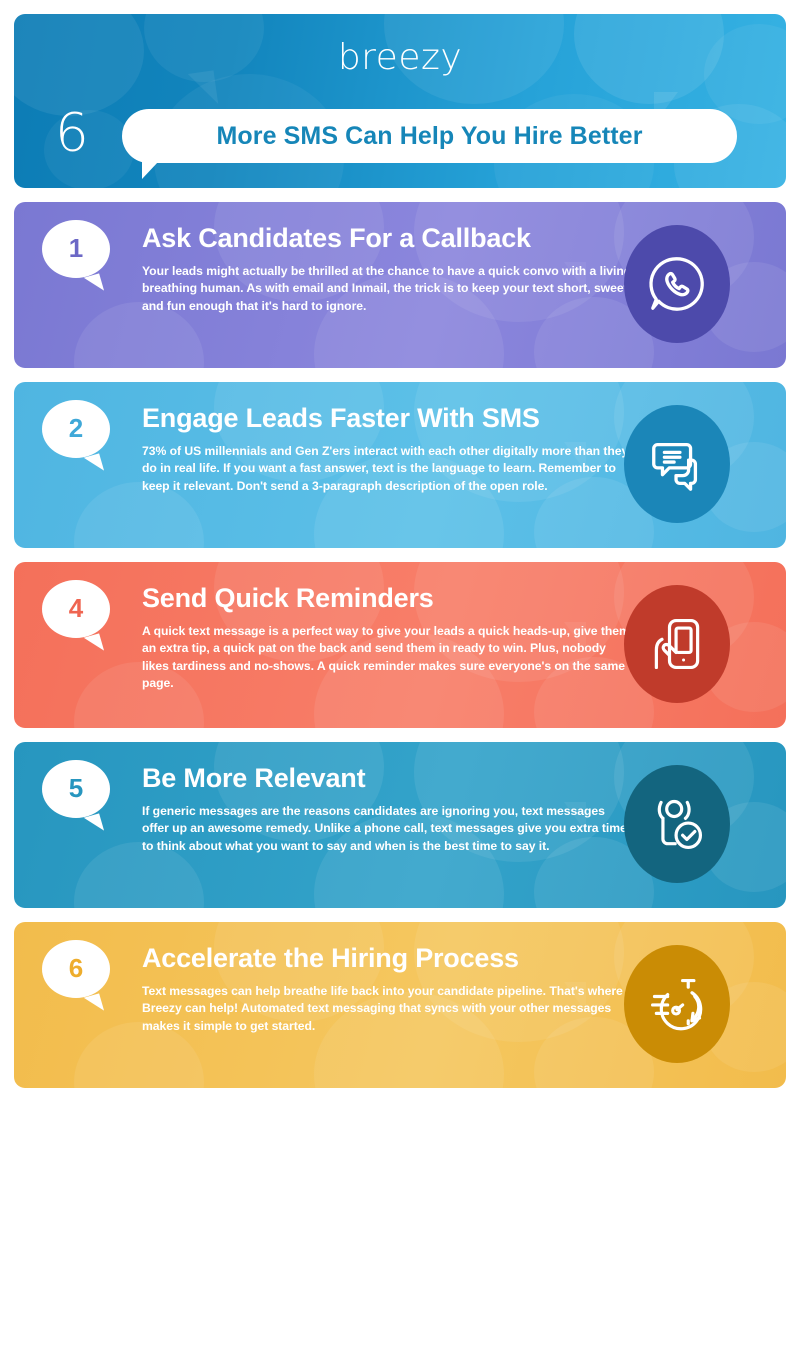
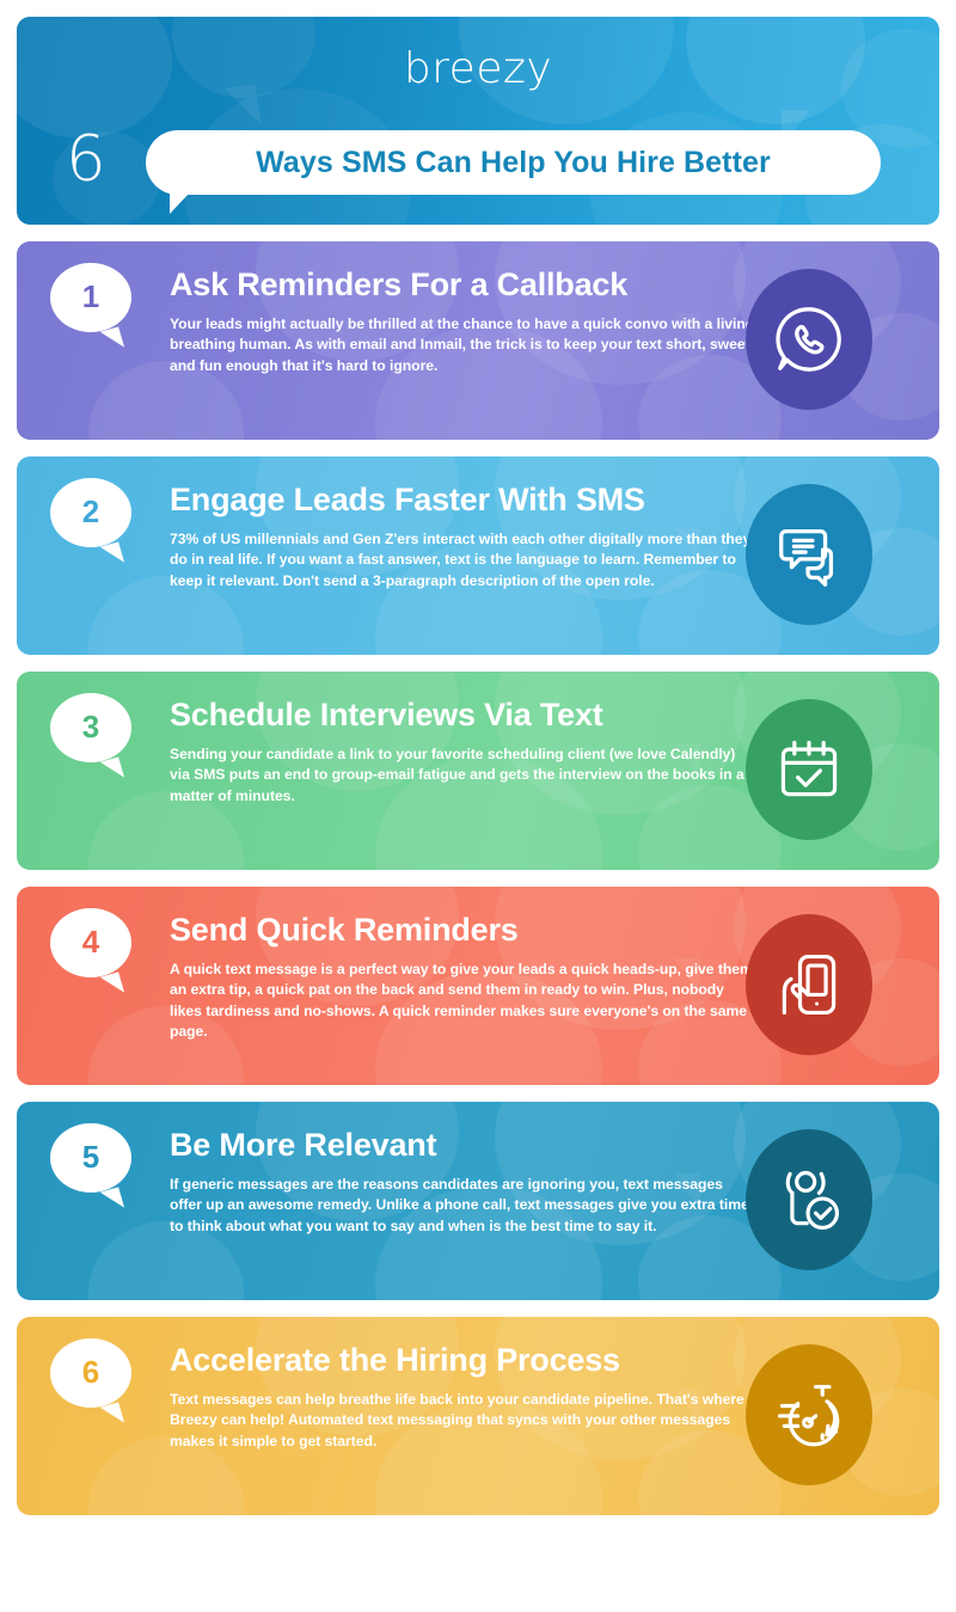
  breezy
  6
- More SMS Can Help You Hire Better
+ Ways SMS Can Help You Hire Better
  1
- Ask Candidates For a Callback
+ Ask Reminders For a Callback
  Your leads might actually be thrilled at the chance to have a quick convo with a livin breathing human. As with email and Inmail, the trick is to keep your text short, swee and fun enough that it's hard to ignore.
  2
  Engage Leads Faster With SMS
  73% of US millennials and Gen Z'ers interact with each other digitally more than the do in real life. If you want a fast answer, text is the language to learn. Remember to keep it relevant. Don't send a 3-paragraph description of the open role.
+ 3
+ Schedule Interviews Via Text
+ Sending your candidate a link to your favorite scheduling client (we love Calendly) via SMS puts an end to group-email fatigue and gets the interview on the books in a matter of minutes.
  4
  Send Quick Reminders
  A quick text message is a perfect way to give your leads a quick heads-up, give the an extra tip, a quick pat on the back and send them in ready to win. Plus, nobody likes tardiness and no-shows. A quick reminder makes sure everyone's on the same page.
  5
  Be More Relevant
  If generic messages are the reasons candidates are ignoring you, text messages offer up an awesome remedy. Unlike a phone call, text messages give you extra tim to think about what you want to say and when is the best time to say it.
  6
  Accelerate the Hiring Process
  Text messages can help breathe life back into your candidate pipeline. That's where Breezy can help! Automated text messaging that syncs with your other messages makes it simple to get started.
